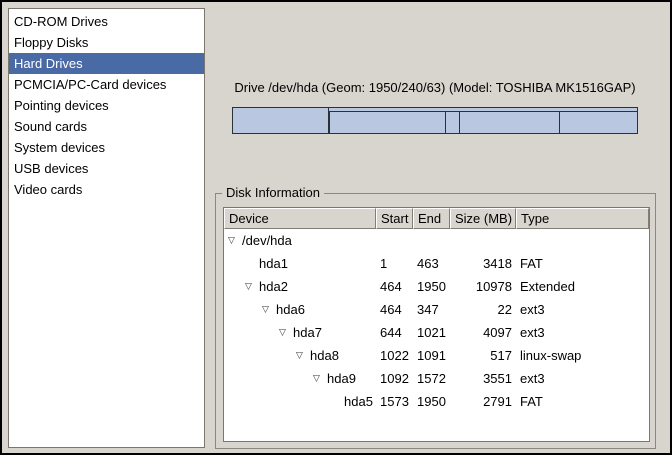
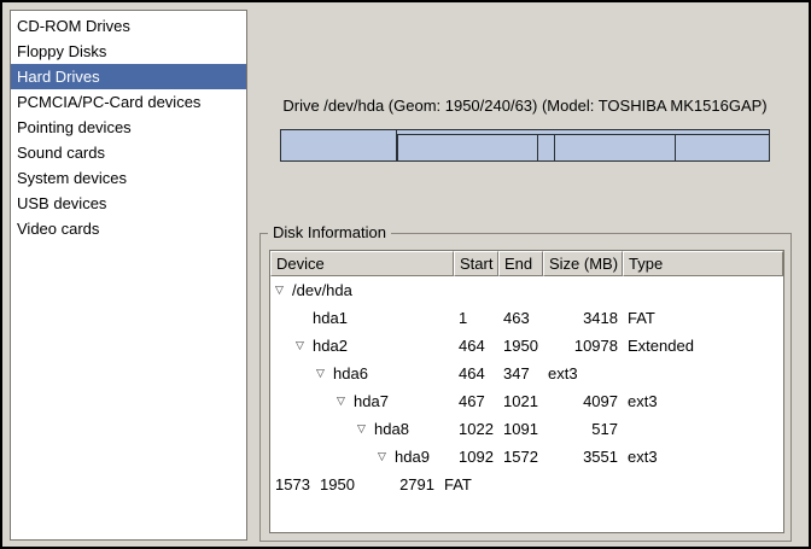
  CD-ROM Drives
  Floppy Disks
  Hard Drives
  PCMCIA/PC-Card devices
  Pointing devices
  Sound cards
  System devices
  USB devices
  Video cards
  Drive /dev/hda (Geom: 1950/240/63) (Model: TOSHIBA MK1516GAP)
  Disk Information
  Device
  Start
  End
  Size (MB)
  Type
  ▽
  /dev/hda
  hda1
  1
  463
  3418
  FAT
  ▽
  hda2
  464
  1950
  10978
  Extended
  ▽
  hda6
  464
  347
- 22
  ext3
  ▽
  hda7
- 644
+ 467
  1021
  4097
  ext3
  ▽
  hda8
  1022
  1091
  517
- linux-swap
  ▽
  hda9
  1092
  1572
  3551
  ext3
- hda5
  1573
  1950
  2791
  FAT
